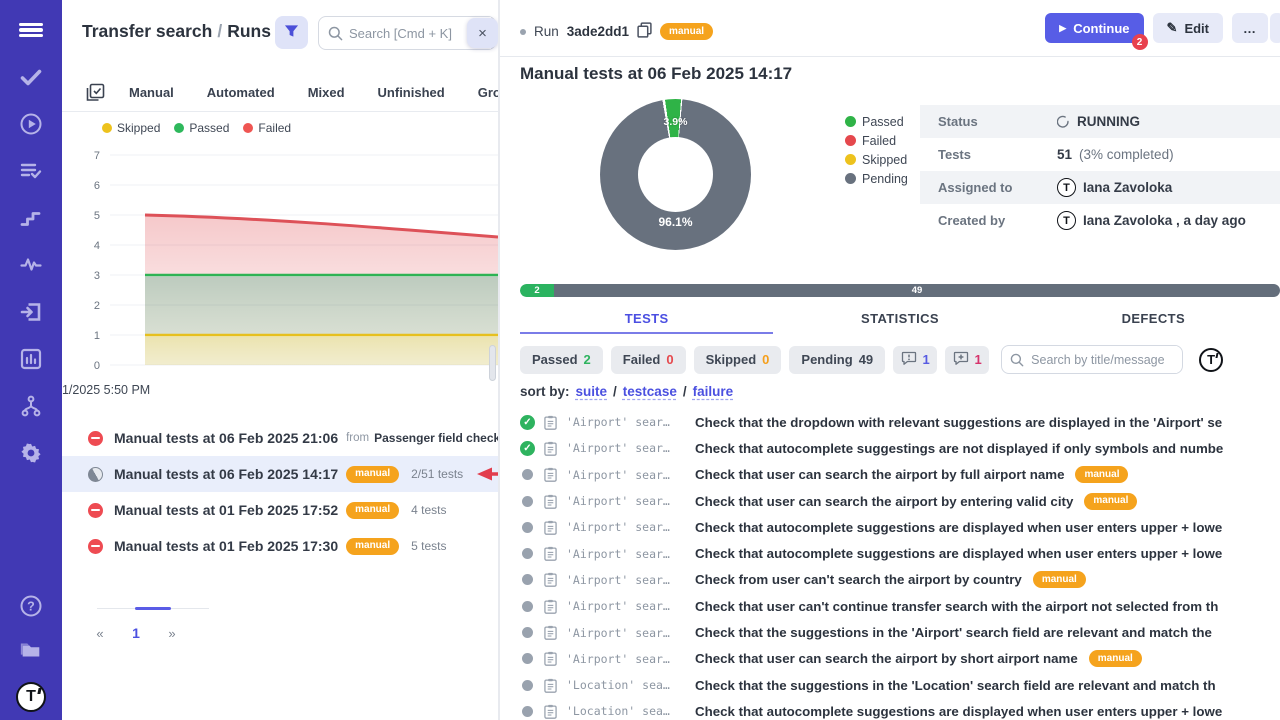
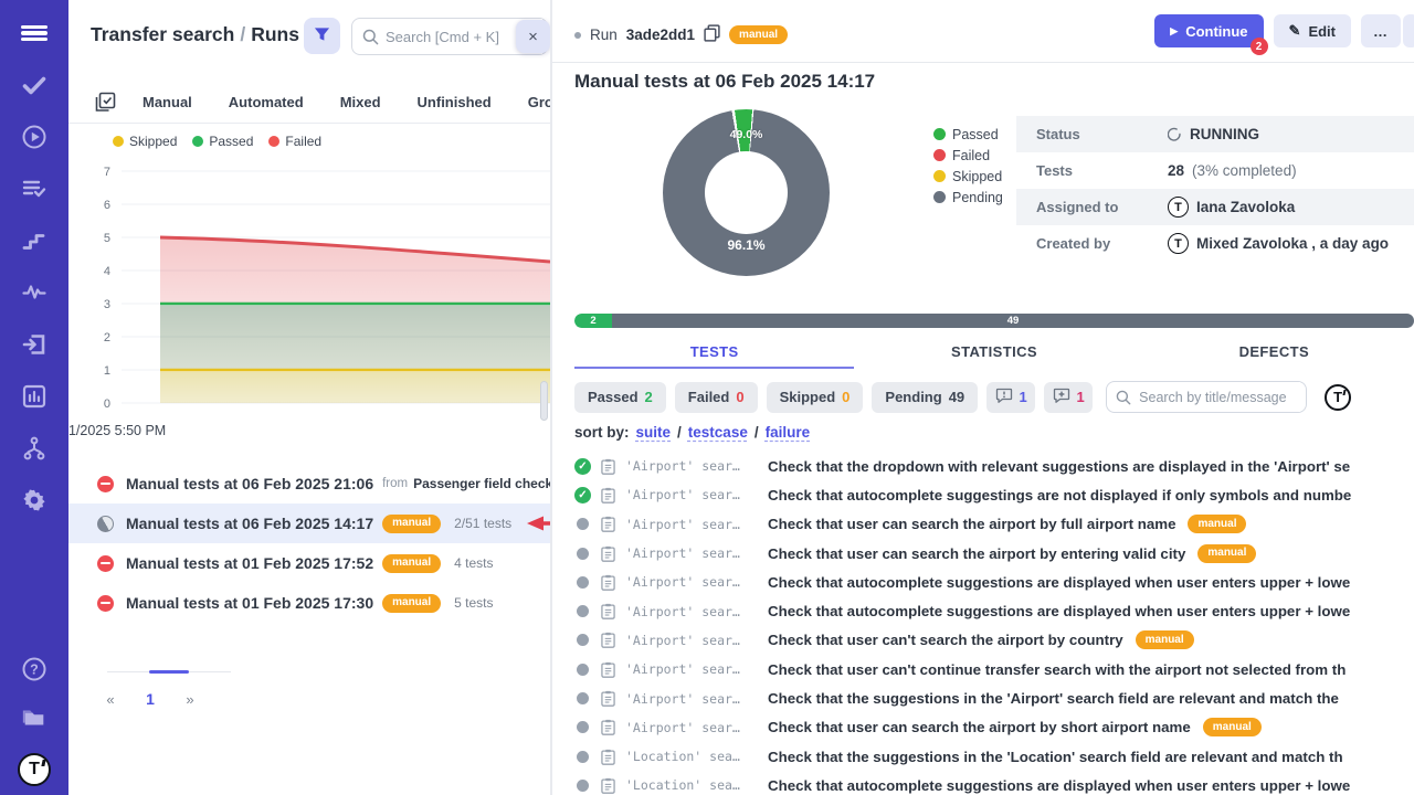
  ?
  T
  Transfer search / Runs
  Search [Cmd + K]
  ×
  Manual
  Automated
  Mixed
  Unfinished
  Skipped
  Passed
  Failed
  7
  6
  5
  4
  3
  2
  1
  0
  1/2025 5:50 PM
  Manual tests at 06 Feb 2025 21:06
  from
  Passenger field check
  Manual tests at 06 Feb 2025 14:17
  manual
  2/51 tests
  Manual tests at 01 Feb 2025 17:52
  manual
  4 tests
  Manual tests at 01 Feb 2025 17:30
  manual
  5 tests
  «
  1
  »
  Run
  3ade2dd1
  manual
  ▶
  Continue
  2
  ✎
  Edit
  …
  Manual tests at 06 Feb 2025 14:17
- 3.9%
+ 49.0%
  96.1%
  Passed
  Failed
  Skipped
  Pending
  Status
  RUNNING
  Tests
- 51
+ 28
  (3% completed)
  Assigned to
  T
  Iana Zavoloka
  Created by
  T
- Iana Zavoloka , a day ago
+ Mixed Zavoloka , a day ago
  2
  49
  TESTS
  STATISTICS
  DEFECTS
  Passed
  2
  Failed
  0
  Skipped
  0
  Pending
  49
  1
  1
  Search by title/message
  T
  sort by:
  suite
  /
  testcase
  /
  failure
  'Airport' sear…
  Check that the dropdown with relevant suggestions are displayed in the 'Airport' se
  'Airport' sear…
  Check that autocomplete suggestings are not displayed if only symbols and numbe
  'Airport' sear…
  Check that user can search the airport by full airport name
  manual
  'Airport' sear…
  Check that user can search the airport by entering valid city
  manual
  'Airport' sear…
  Check that autocomplete suggestions are displayed when user enters upper + lowe
  'Airport' sear…
  Check that autocomplete suggestions are displayed when user enters upper + lowe
  'Airport' sear…
- Check from user can't search the airport by country
+ Check that user can't search the airport by country
  manual
  'Airport' sear…
  Check that user can't continue transfer search with the airport not selected from th
  'Airport' sear…
  Check that the suggestions in the 'Airport' search field are relevant and match the
  'Airport' sear…
  Check that user can search the airport by short airport name
  manual
  'Location' sea…
  Check that the suggestions in the 'Location' search field are relevant and match th
  'Location' sea…
  Check that autocomplete suggestions are displayed when user enters upper + lowe
